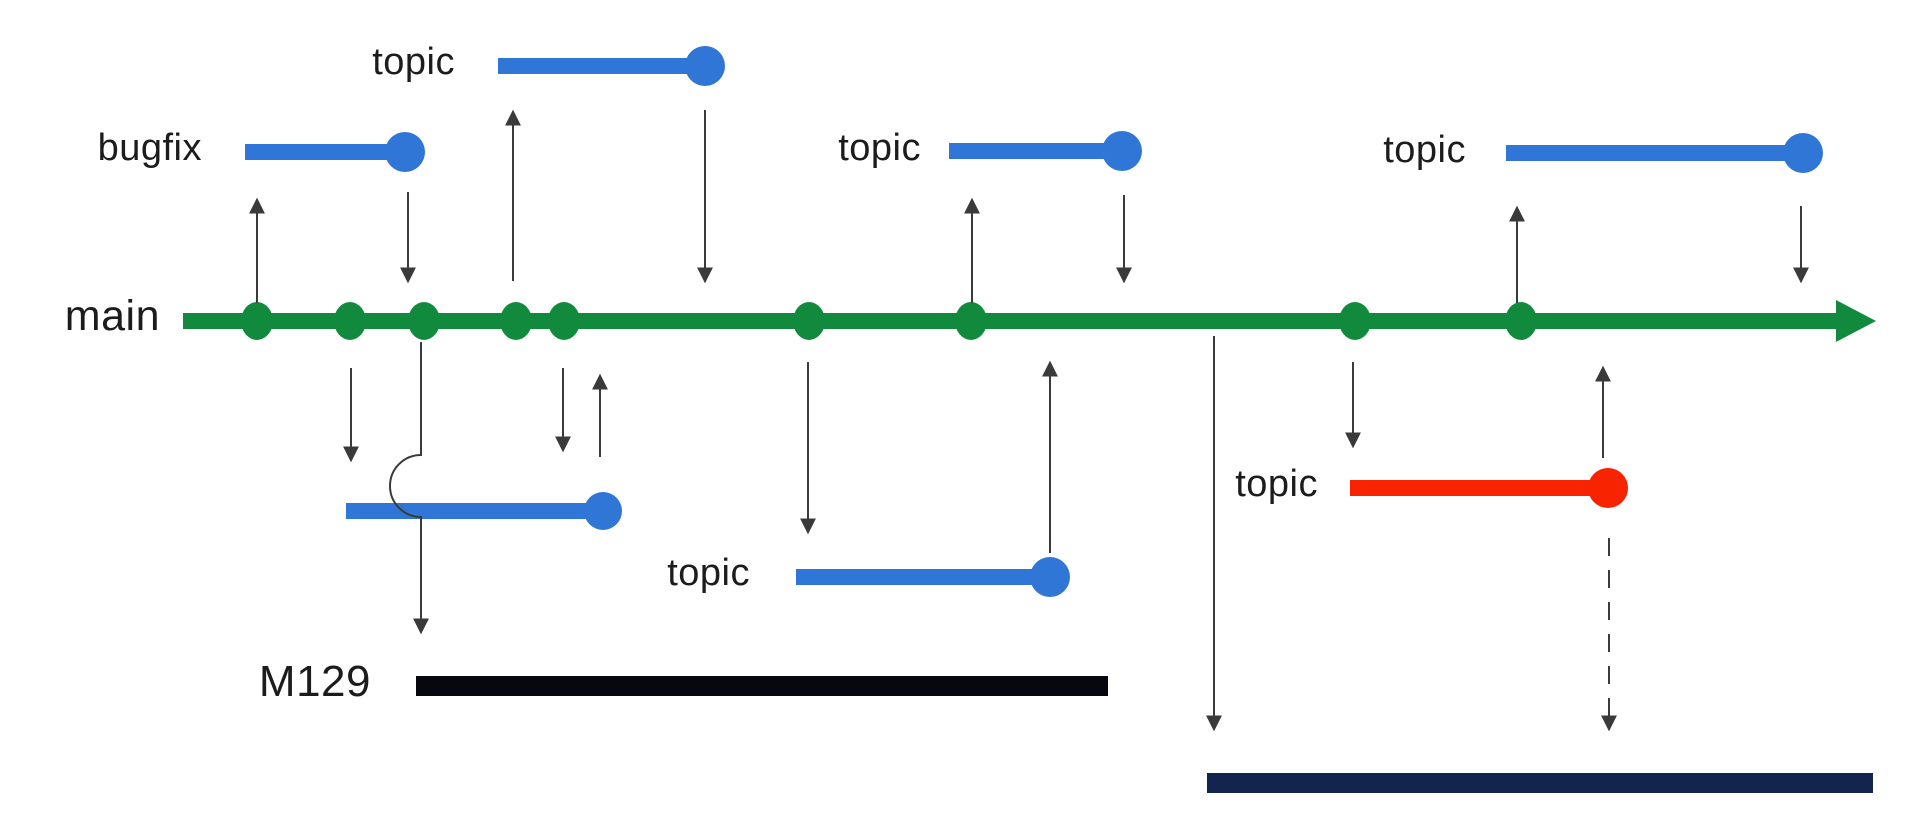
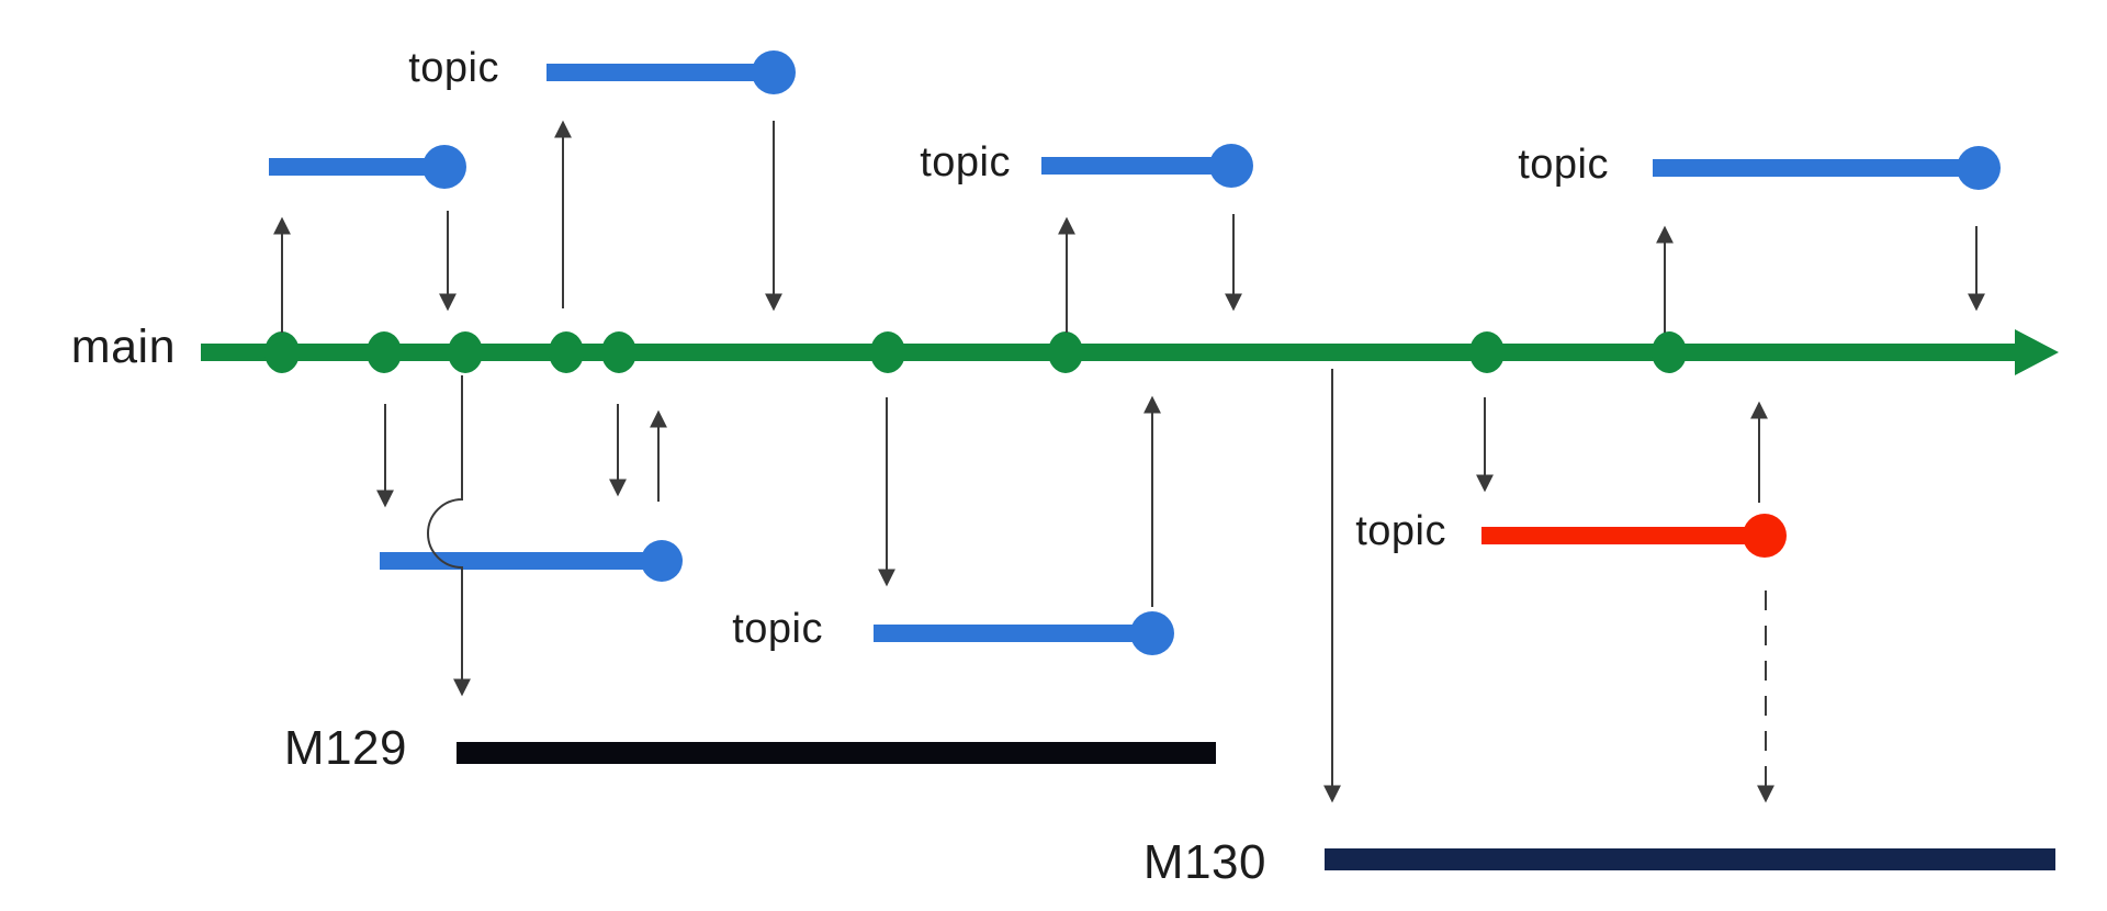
  topic
- bugfix
  topic
  topic
  main
  topic
  topic
  M129
+ M130
